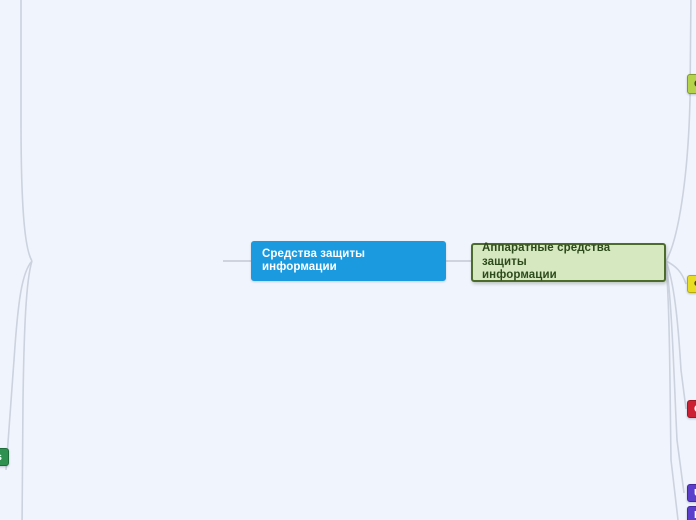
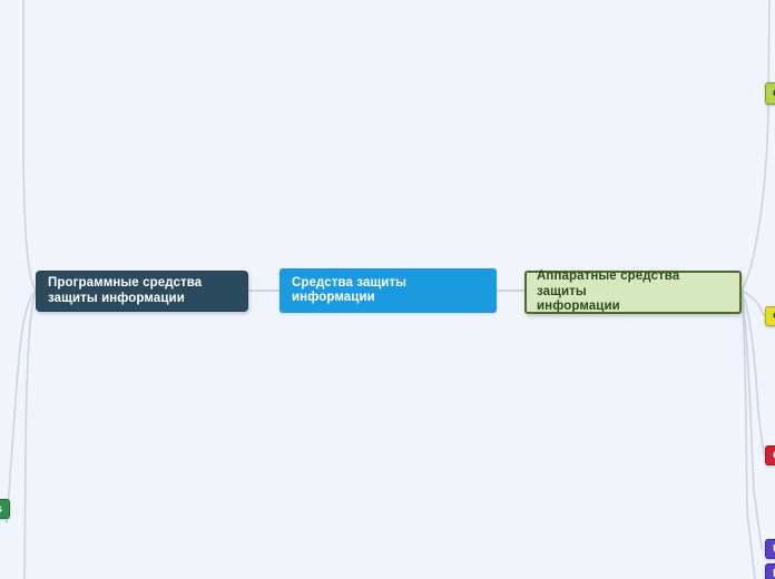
+ Программные средства
+ защиты информации
  Средства защиты
  информации
  Аппаратные средства защиты
  информации
